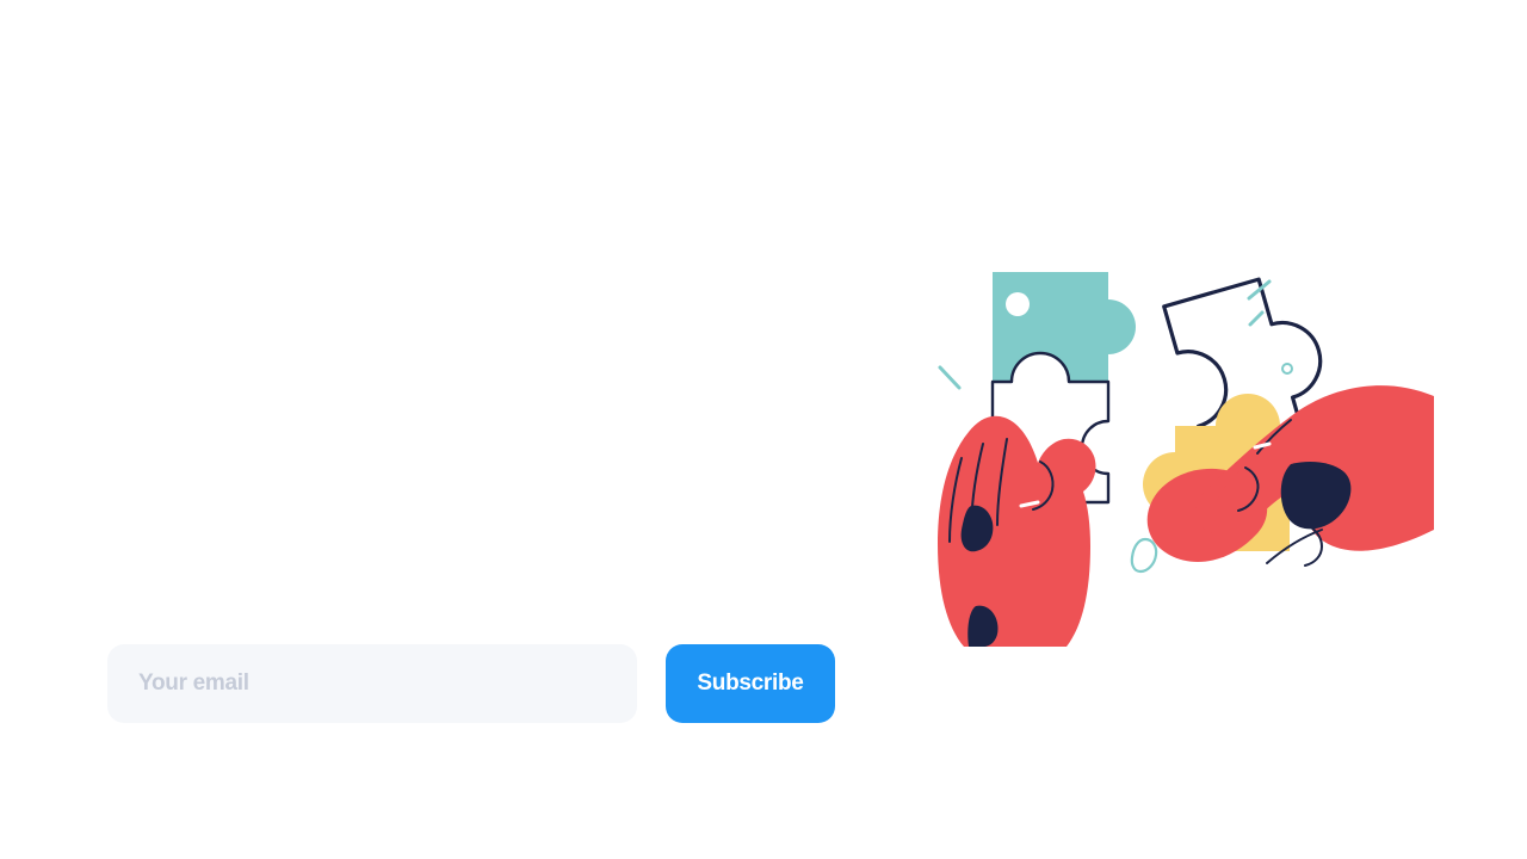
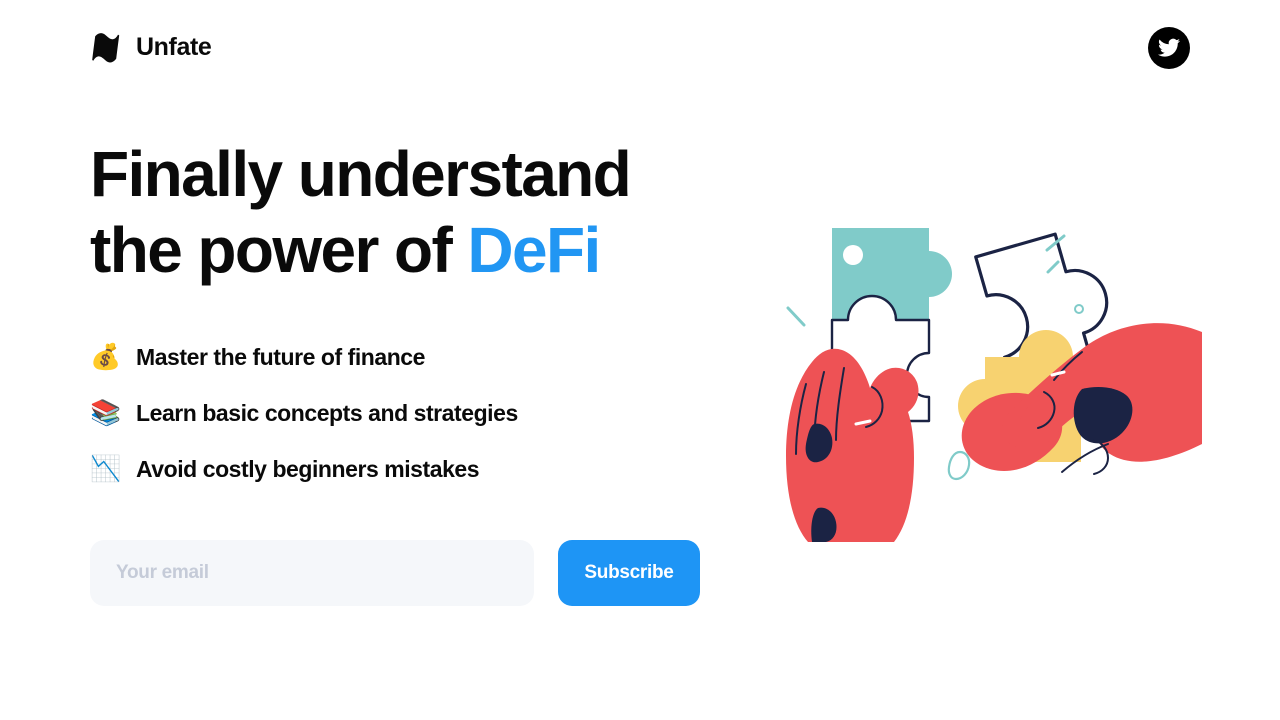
+ Unfate
+ Finally understand
+ the power of DeFi
+ 💰
+ Master the future of finance
+ 📚
+ Learn basic concepts and strategies
+ 📉
+ Avoid costly beginners mistakes
  Your email
  Subscribe
